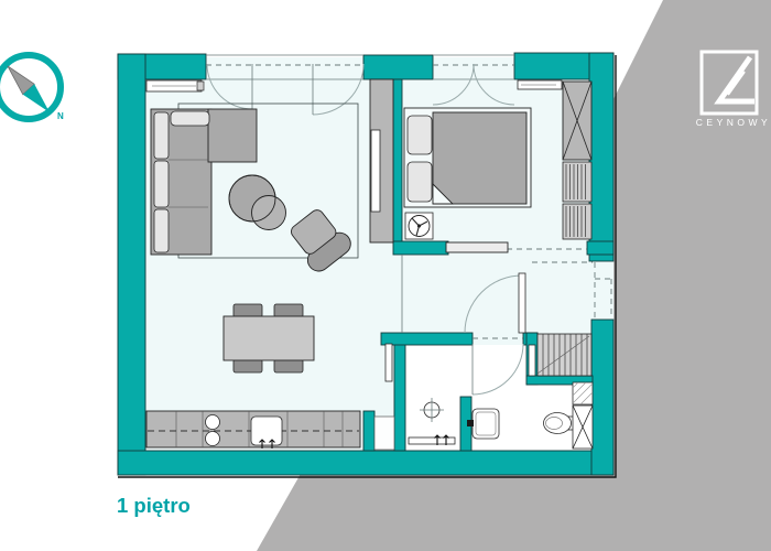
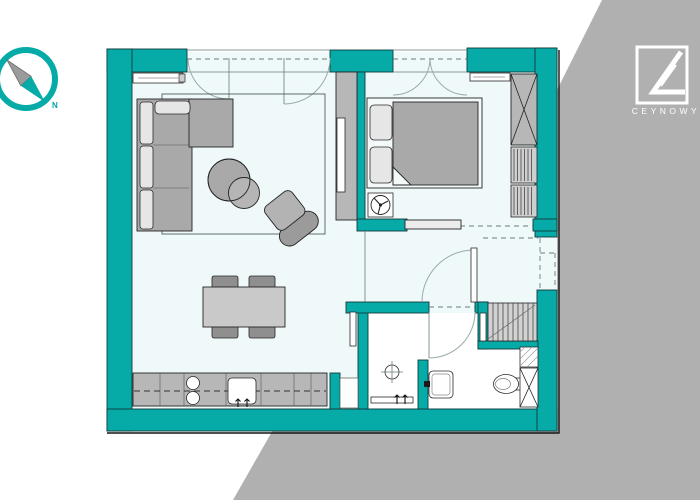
  N
  CEYNOWY
- 1 piętro
